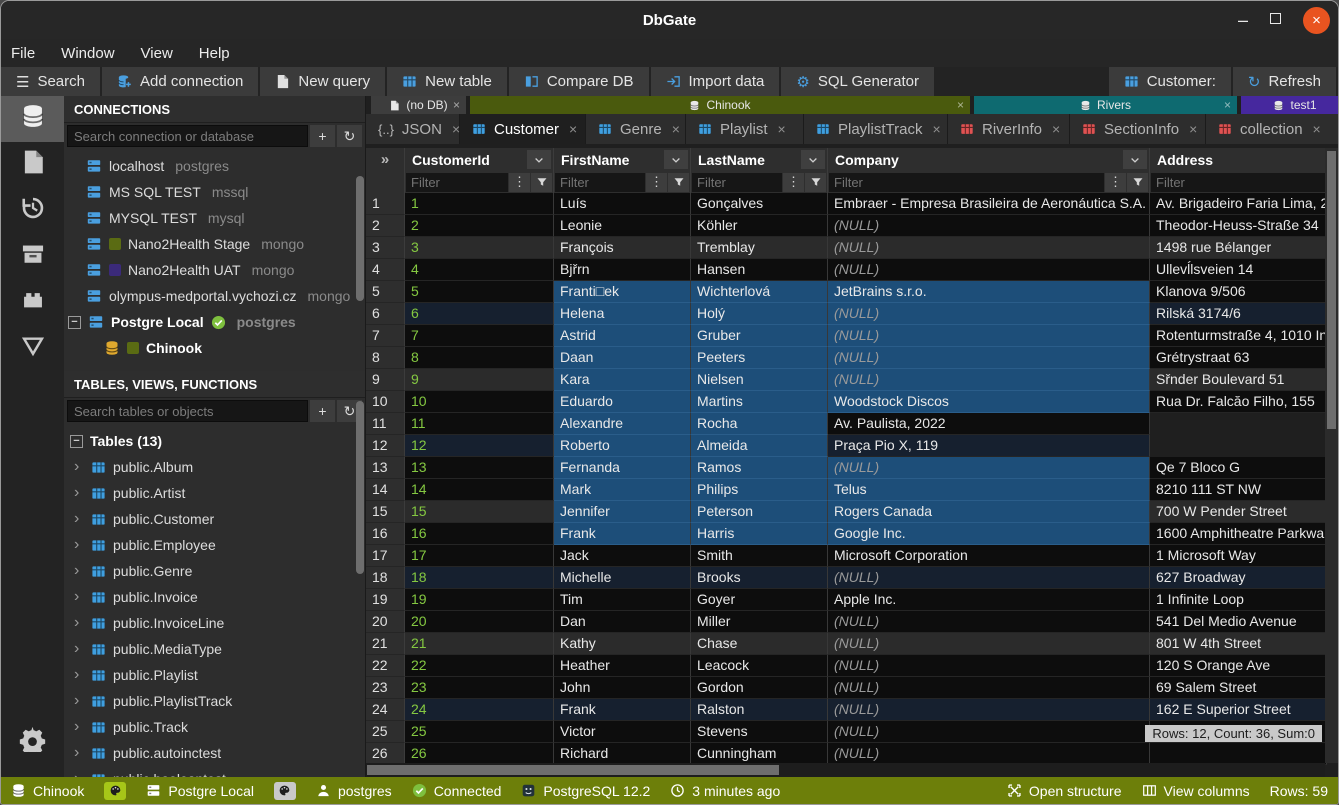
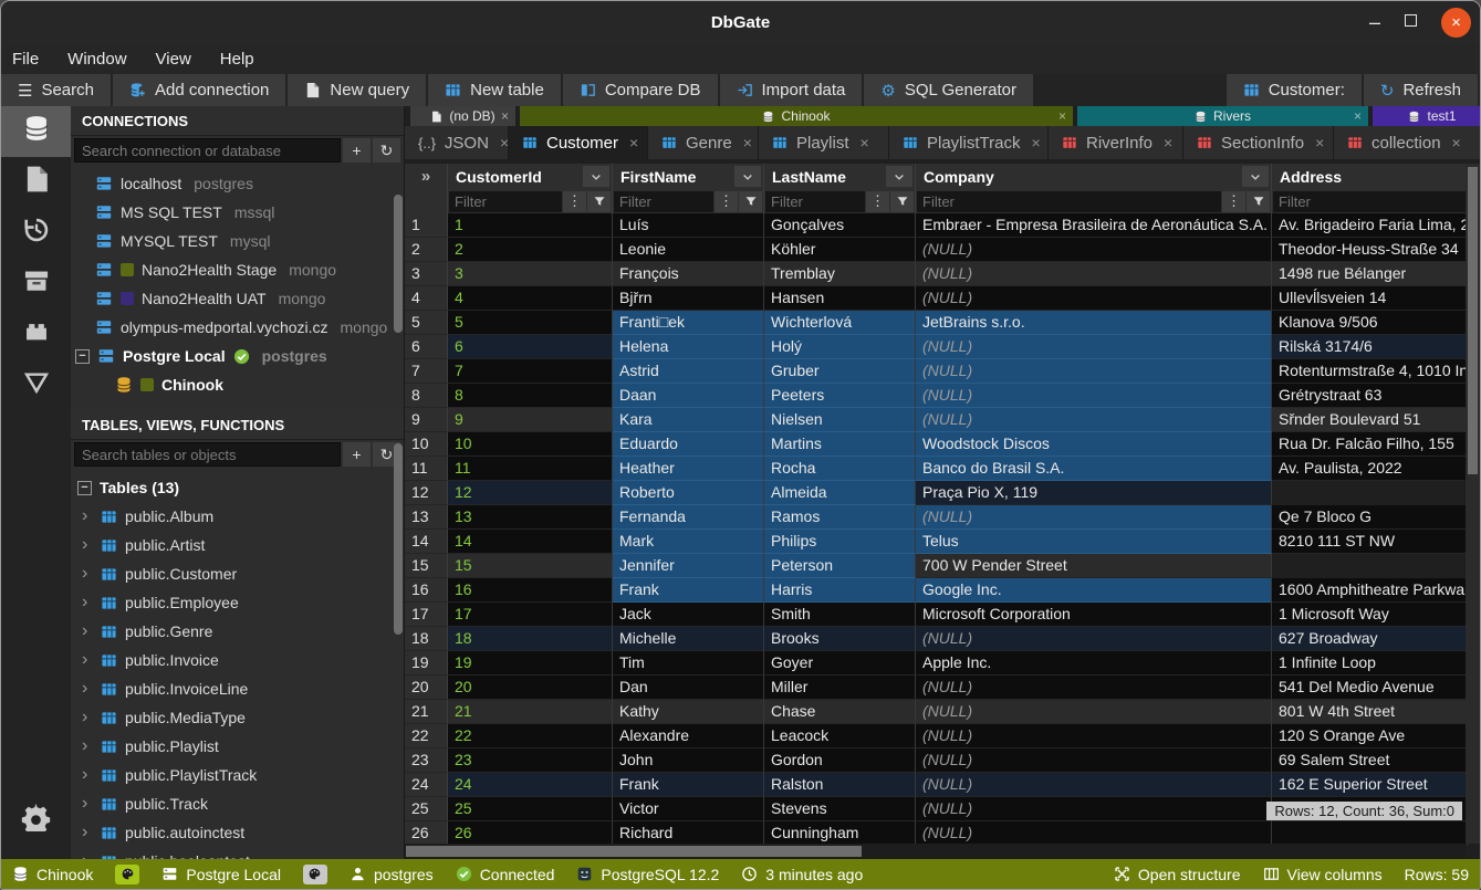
  DbGate
  –
  ×
  File
  Window
  View
  Help
  ☰
  Search
  Add connection
  New query
  New table
  Compare DB
  Import data
  ⚙
  SQL Generator
  Customer:
  ↻
  Refresh
  CONNECTIONS
  Search connection or database
  +
  ↻
  localhost
  postgres
  MS SQL TEST
  mssql
  MYSQL TEST
  mysql
  Nano2Health Stage
  mongo
  Nano2Health UAT
  mongo
  olympus-medportal.vychozi.cz
  mongo
  −
  Postgre Local
  postgres
  Chinook
  TABLES, VIEWS, FUNCTIONS
  Search tables or objects
  +
  ↻
  −
  Tables (13)
  ›
  public.Album
  ›
  public.Artist
  ›
  public.Customer
  ›
  public.Employee
  ›
  public.Genre
  ›
  public.Invoice
  ›
  public.InvoiceLine
  ›
  public.MediaType
  ›
  public.Playlist
  ›
  public.PlaylistTrack
  ›
  public.Track
  ›
  public.autoinctest
  (no DB)
  ×
  Chinook
  ×
  Rivers
  ×
  test1
  {..}
  JSON
  ×
  Customer
  ×
  Genre
  ×
  Playlist
  ×
  PlaylistTrack
  ×
  RiverInfo
  ×
  SectionInfo
  ×
  collection
  ×
  »
  CustomerId
  FirstName
  LastName
  Company
  Address
  Filter
  ⋮
  Filter
  ⋮
  Filter
  ⋮
  Filter
  ⋮
  Filter
  1
  1
  Luís
  Gonçalves
  Embraer - Empresa Brasileira de Aeronáutica S.A.
  Av. Brigadeiro Faria Lima,
  2
  2
  Leonie
  Köhler
  (NULL)
  Theodor-Heuss-Straße 34
  3
  3
  François
  Tremblay
  (NULL)
  1498 rue Bélanger
  4
  4
  Bjřrn
  Hansen
  (NULL)
  Ullevĺlsveien 14
  5
  5
  Franti□ek
  Wichterlová
  JetBrains s.r.o.
  Klanova 9/506
  6
  6
  Helena
  Holý
  (NULL)
  Rilská 3174/6
  7
  7
  Astrid
  Gruber
  (NULL)
  Rotenturmstraße 4, 1010 In
  8
  8
  Daan
  Peeters
  (NULL)
  Grétrystraat 63
  9
  9
  Kara
  Nielsen
  (NULL)
  Sřnder Boulevard 51
  10
  10
  Eduardo
  Martins
  Woodstock Discos
  Rua Dr. Falcăo Filho, 155
  11
  11
- Alexandre
+ Heather
  Rocha
+ Banco do Brasil S.A.
  Av. Paulista, 2022
  12
  12
  Roberto
  Almeida
  Praça Pio X, 119
  13
  13
  Fernanda
  Ramos
  (NULL)
  Qe 7 Bloco G
  14
  14
  Mark
  Philips
  Telus
  8210 111 ST NW
  15
  15
  Jennifer
  Peterson
- Rogers Canada
  700 W Pender Street
  16
  16
  Frank
  Harris
  Google Inc.
  1600 Amphitheatre Parkwa
  17
  17
  Jack
  Smith
  Microsoft Corporation
  1 Microsoft Way
  18
  18
  Michelle
  Brooks
  (NULL)
  627 Broadway
  19
  19
  Tim
  Goyer
  Apple Inc.
  1 Infinite Loop
  20
  20
  Dan
  Miller
  (NULL)
  541 Del Medio Avenue
  21
  21
  Kathy
  Chase
  (NULL)
  801 W 4th Street
  22
  22
- Heather
+ Alexandre
  Leacock
  (NULL)
  120 S Orange Ave
  23
  23
  John
  Gordon
  (NULL)
  69 Salem Street
  24
  24
  Frank
  Ralston
  (NULL)
  162 E Superior Street
  25
  25
  Victor
  Stevens
  (NULL)
  26
  26
  Richard
  Cunningham
  (NULL)
  Rows: 12, Count: 36, Sum:0
  Chinook
  Postgre Local
  postgres
  Connected
  PostgreSQL 12.2
  3 minutes ago
  Open structure
  View columns
  Rows: 59
